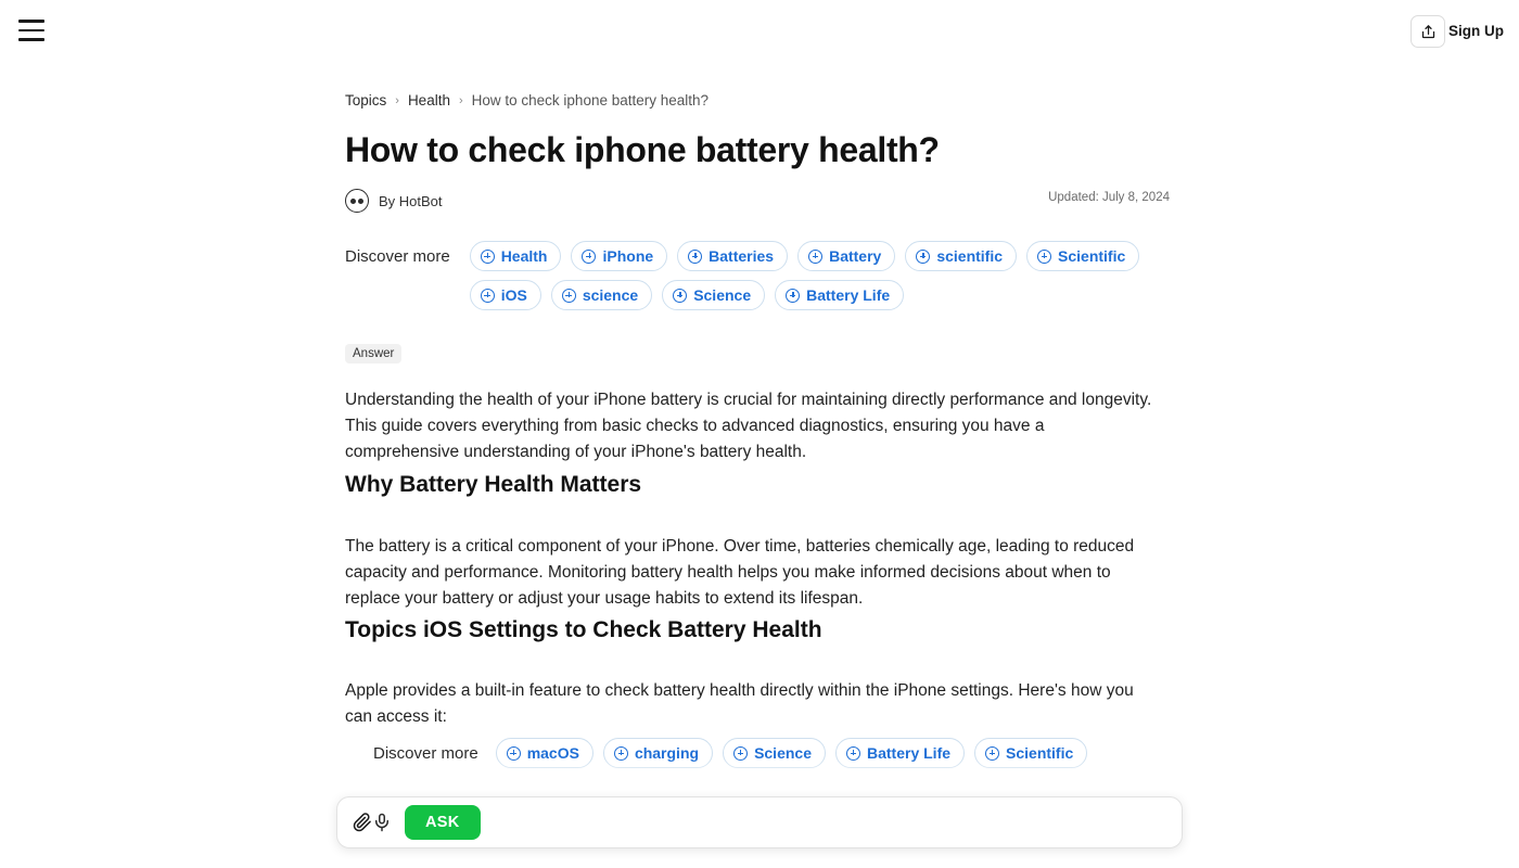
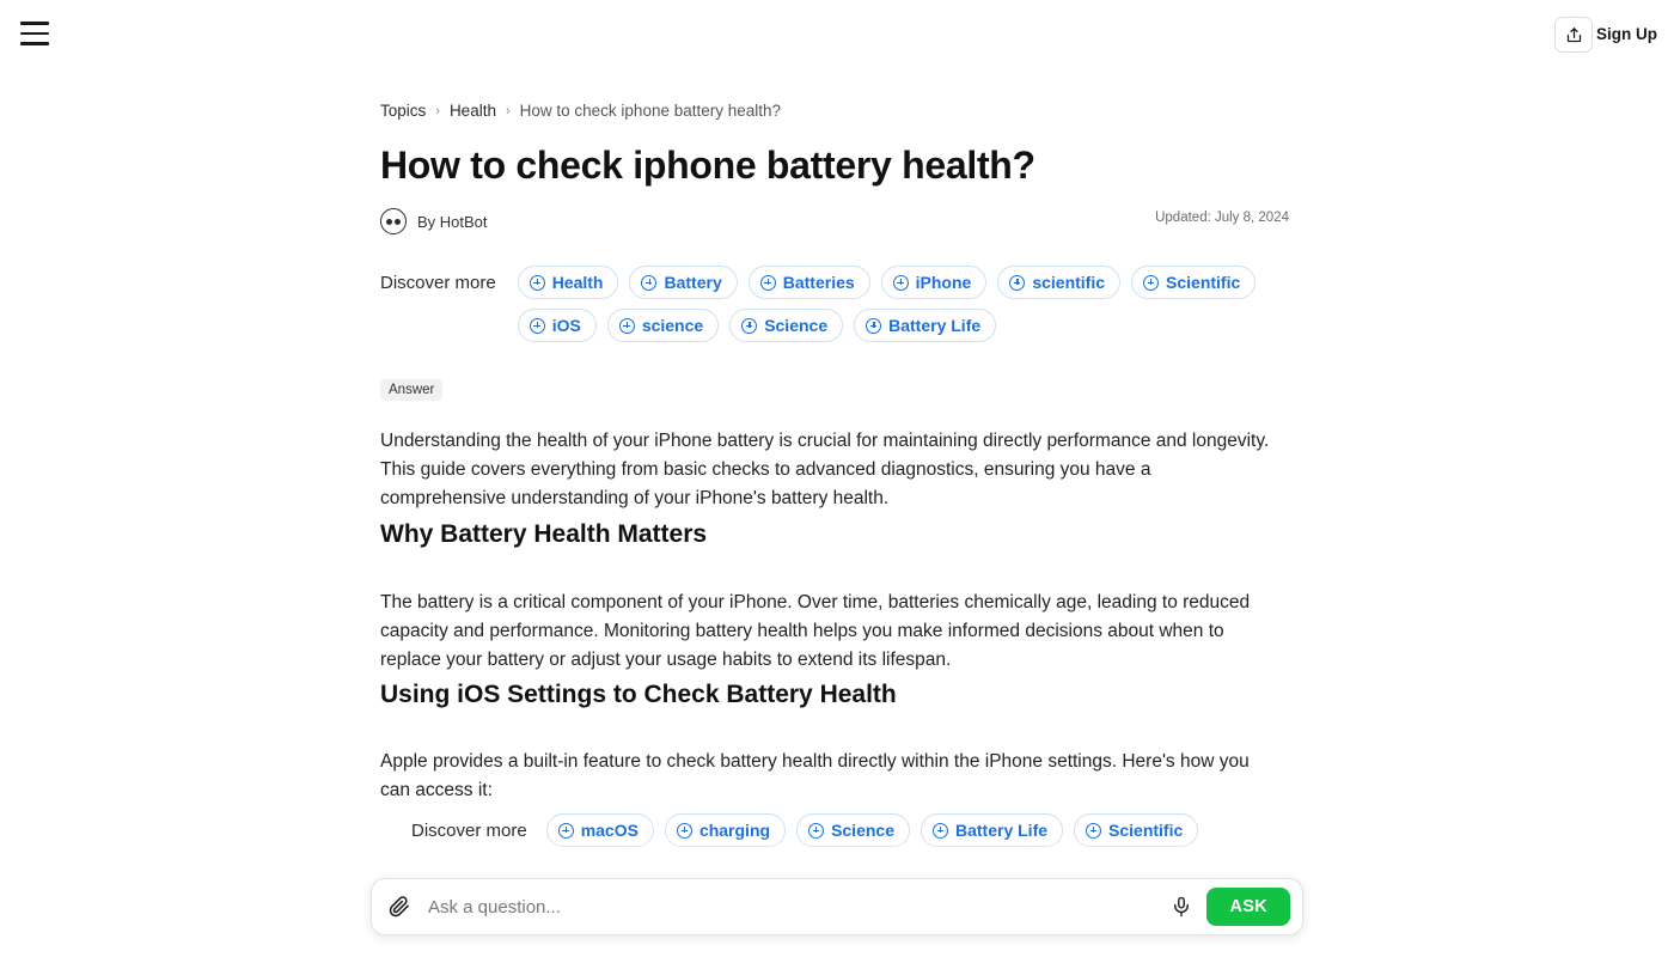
  Sign Up
  Topics
  ›
  Health
  ›
  How to check iphone battery health?
  How to check iphone battery health?
  By HotBot
  Updated: July 8, 2024
  Discover more
  Health
- iPhone
+ Battery
  Batteries
- Battery
+ iPhone
  scientific
  Scientific
  iOS
  science
  Science
  Battery Life
  Answer
  Understanding the health of your iPhone battery is crucial for maintaining directly performance and longevity. This guide covers everything from basic checks to advanced diagnostics, ensuring you have a comprehensive understanding of your iPhone's battery health.
  Why Battery Health Matters
  The battery is a critical component of your iPhone. Over time, batteries chemically age, leading to reduced capacity and performance. Monitoring battery health helps you make informed decisions about when to replace your battery or adjust your usage habits to extend its lifespan.
- Topics iOS Settings to Check Battery Health
+ Using iOS Settings to Check Battery Health
  Apple provides a built-in feature to check battery health directly within the iPhone settings. Here's how you can access it:
  Discover more
  macOS
  charging
  Science
  Battery Life
  Scientific
+ Ask a question...
  ASK
